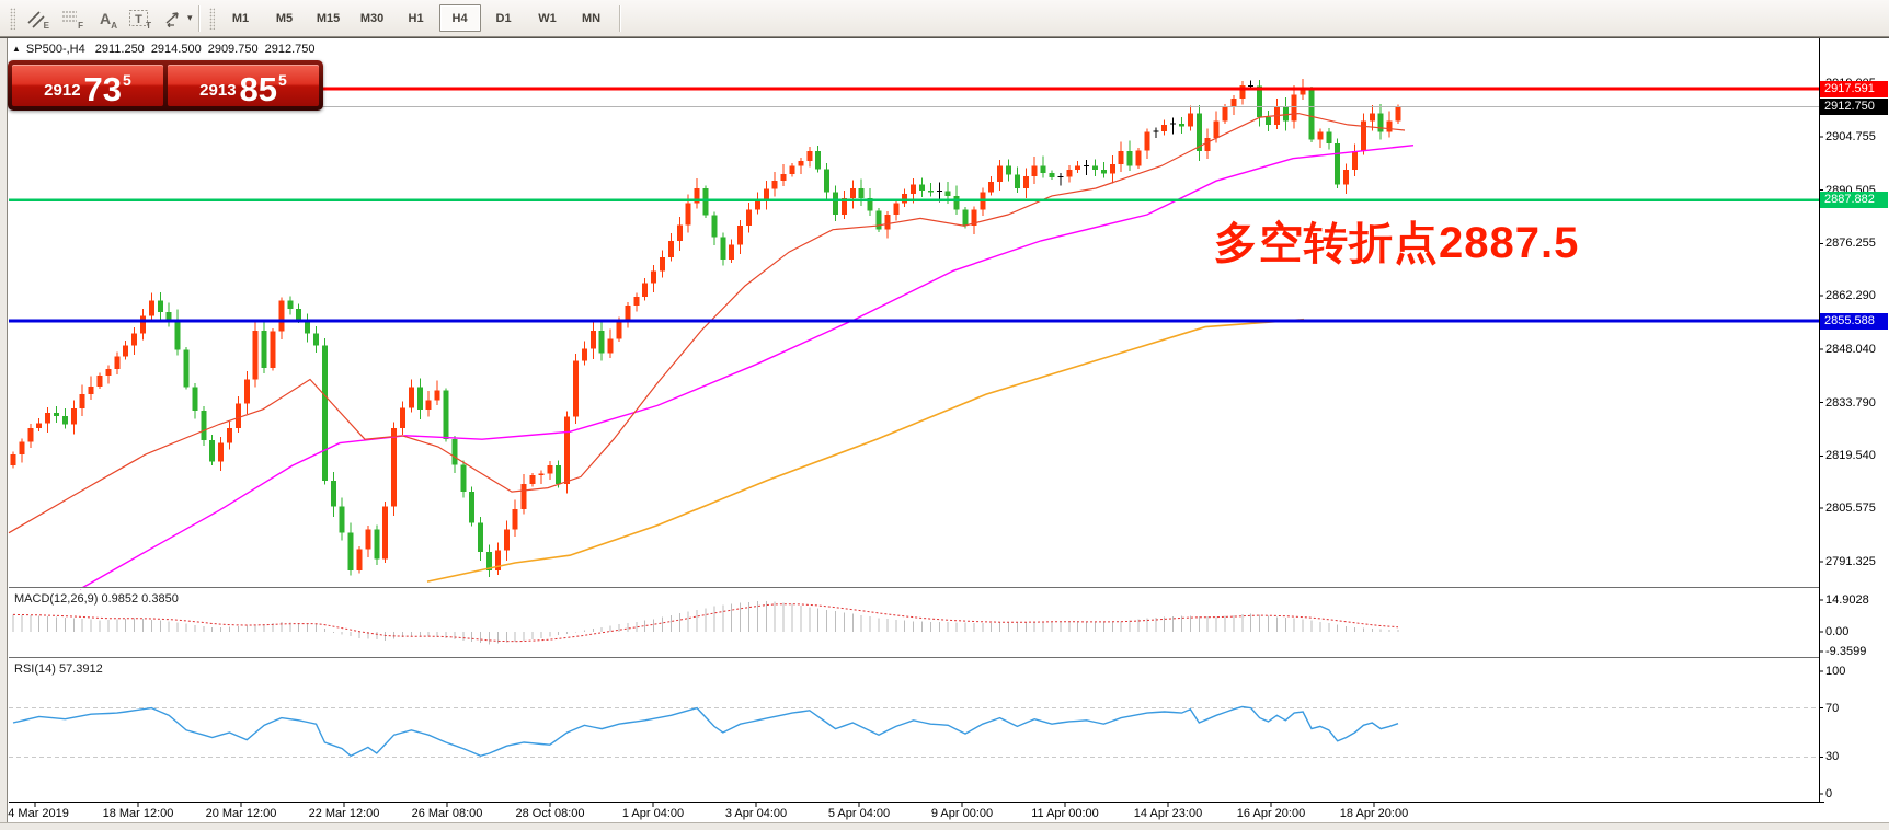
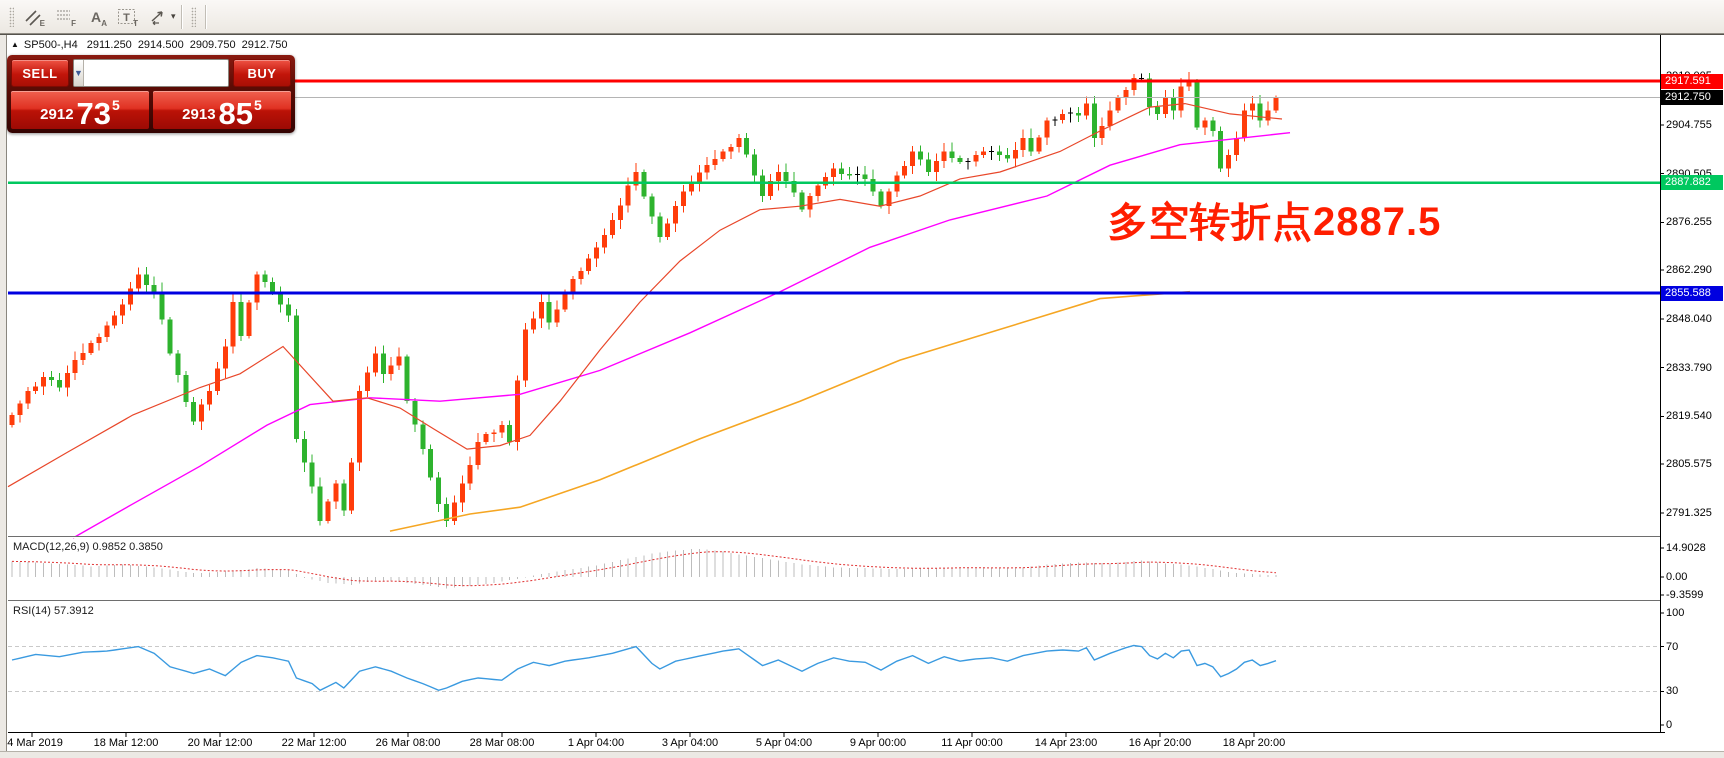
  E
  F
  A
  A
  T
  T
  ▾
- M1
- M5
- M15
- M30
- H1
- H4
- D1
- W1
- MN
  ▲ SP500-,H4 2911.250 2914.500 2909.750 2912.750
+ SELL
+ ▼
+ BUY
  2912
  73
  5
  2913
  85
  5
  多空转折点2887.5
  MACD(12,26,9) 0.9852 0.3850
  RSI(14) 57.3912
  2904.755
  2890.505
  2876.255
  2862.290
  2848.040
  2833.790
  2819.540
  2805.575
  2791.325
  2917.591
  2912.750
  2887.882
  2855.588
  14.9028
  0.00
  -9.3599
  100
  70
  30
  0
  4 Mar 2019
  18 Mar 12:00
  20 Mar 12:00
  22 Mar 12:00
  26 Mar 08:00
- 28 Oct 08:00
+ 28 Mar 08:00
  1 Apr 04:00
  3 Apr 04:00
  5 Apr 04:00
  9 Apr 00:00
  11 Apr 00:00
  14 Apr 23:00
  16 Apr 20:00
  18 Apr 20:00
